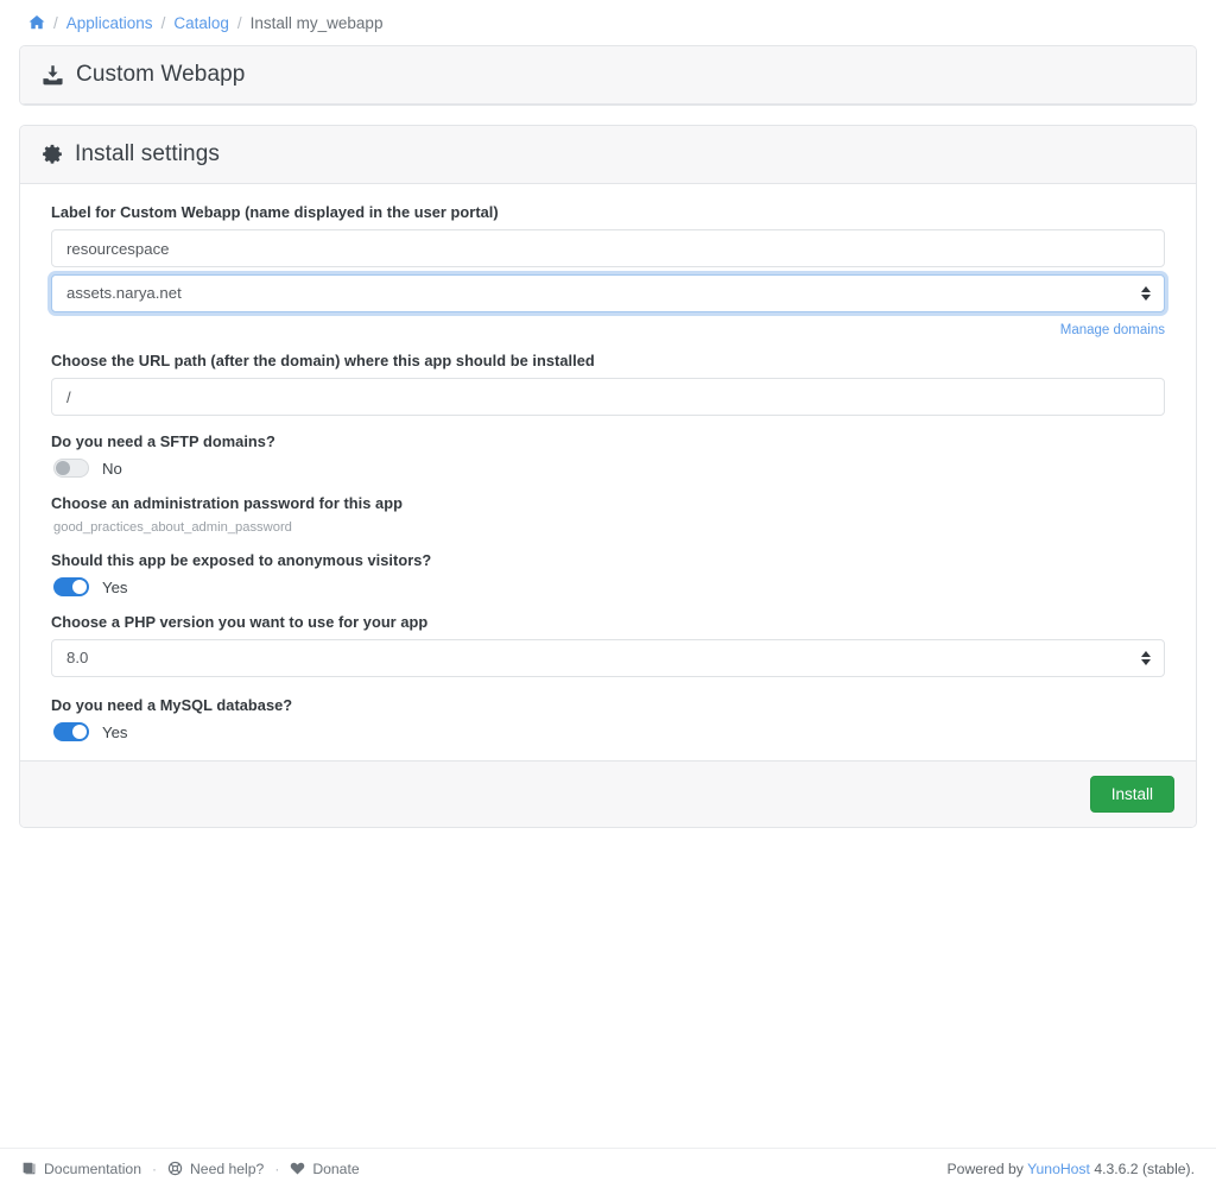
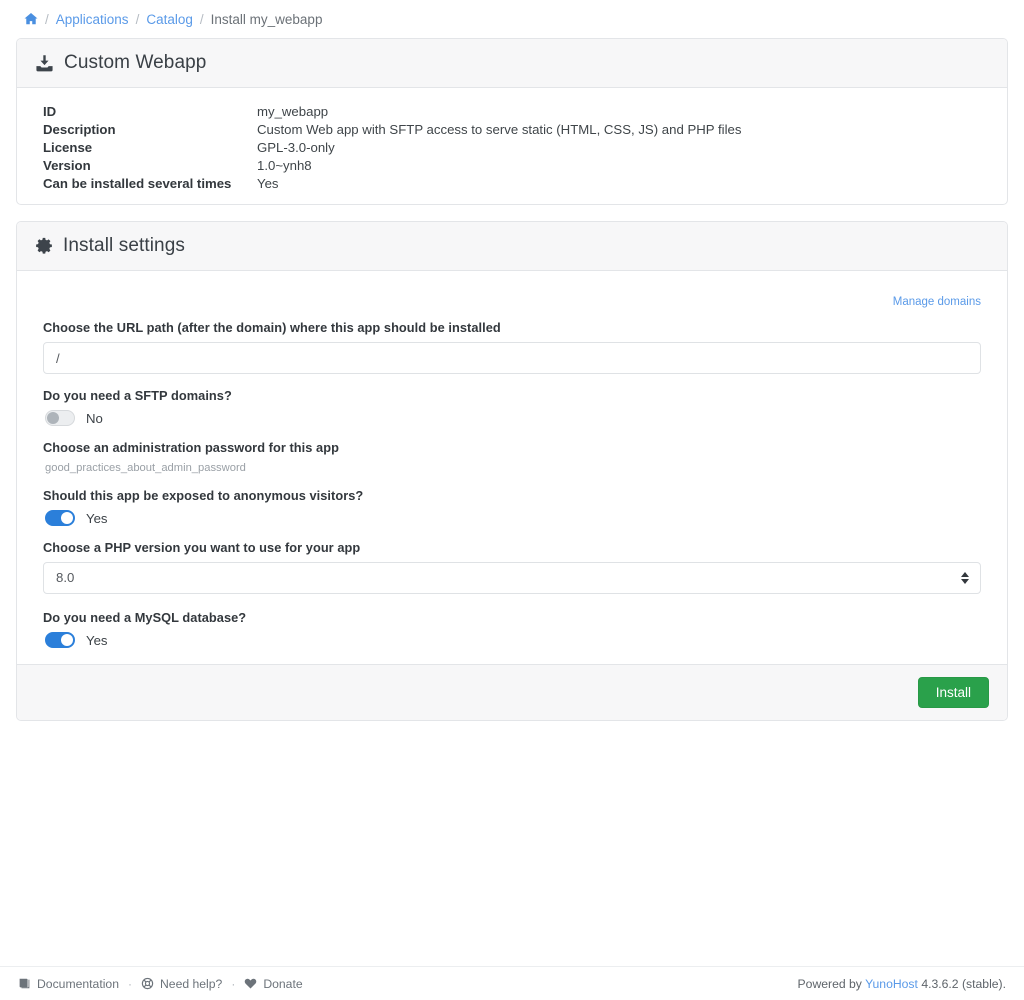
  /
  Applications
  /
  Catalog
  /
  Install my_webapp
  Custom Webapp
+ ID	my_webapp
+ Description	Custom Web app with SFTP access to serve static (HTML, CSS, JS) and PHP files
+ License	GPL-3.0-only
+ Version	1.0~ynh8
+ Can be installed several times	Yes
  Install settings
- Label for Custom Webapp (name displayed in the user portal)
- resourcespace
- assets.narya.net
  Manage domains
  Choose the URL path (after the domain) where this app should be installed
  /
  Do you need a SFTP domains?
  No
  Choose an administration password for this app
  good_practices_about_admin_password
  Should this app be exposed to anonymous visitors?
  Yes
  Choose a PHP version you want to use for your app
  8.0
  Do you need a MySQL database?
  Yes
  Install
  Documentation
  ·
  Need help?
  ·
  Donate
  Powered by YunoHost 4.3.6.2 (stable).
